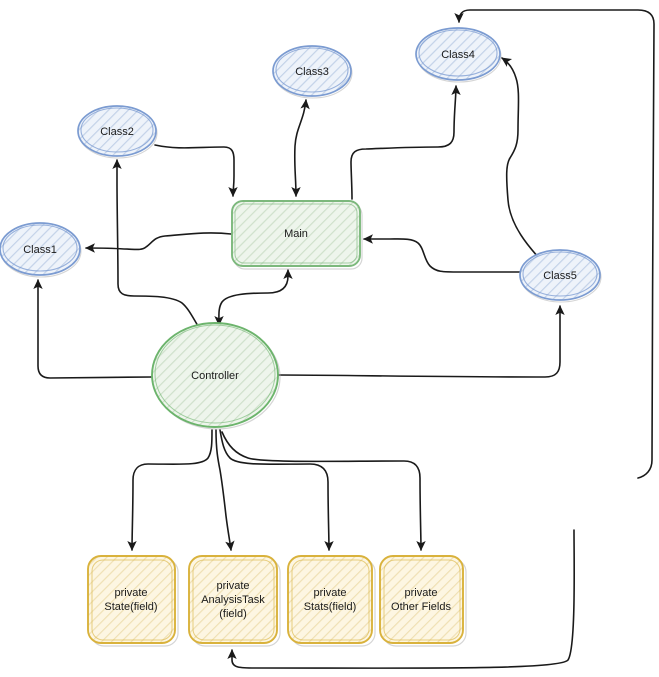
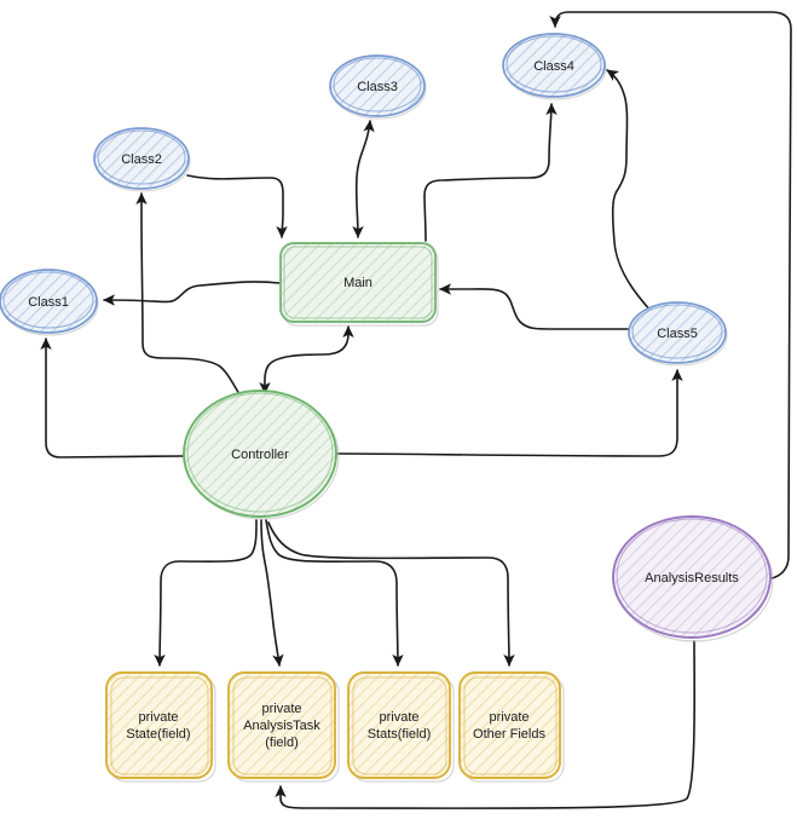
  Class1
  Class2
  Class3
  Class4
  Class5
  Main
  Controller
+ AnalysisResults
  private
  State(field)
  private
  AnalysisTask
  (field)
  private
  Stats(field)
  private
  Other Fields
